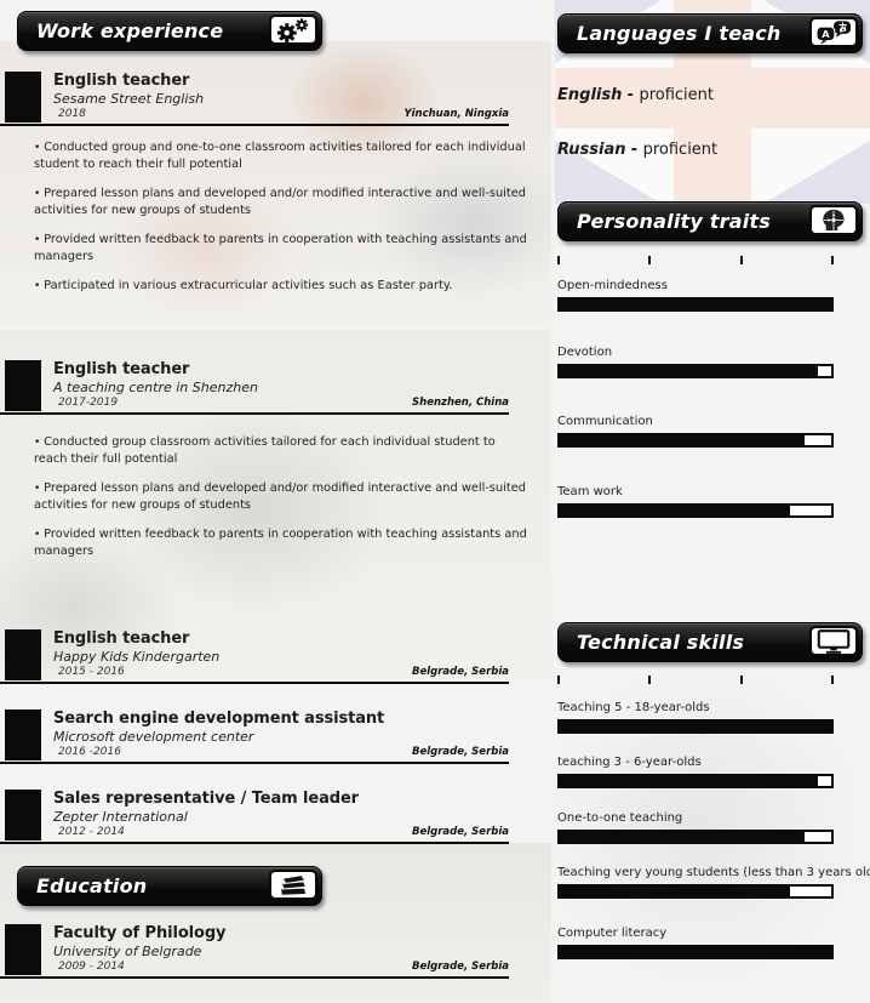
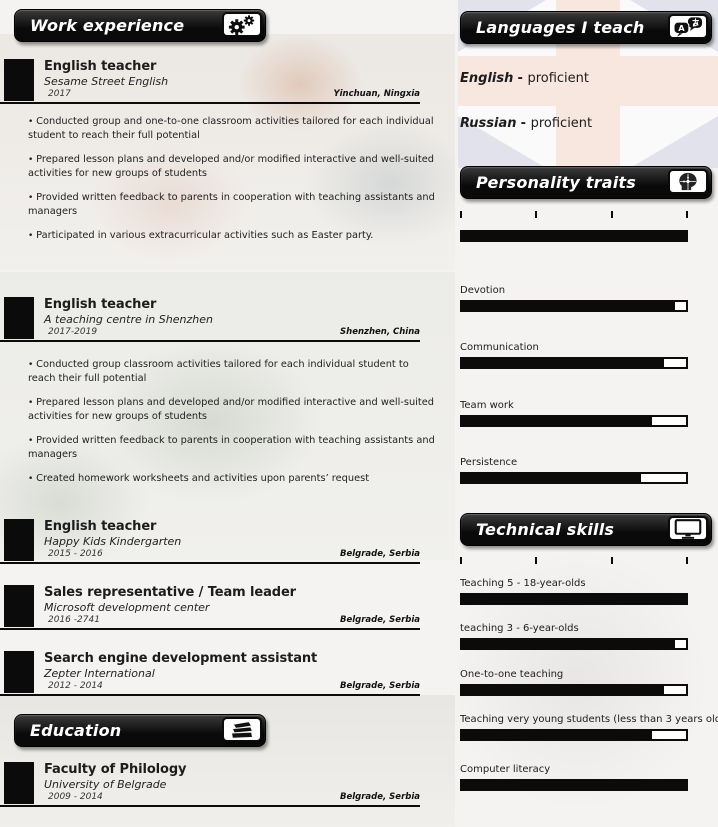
  Work experience
  English teacher
  Sesame Street English
- 2018
+ 2017
  Yinchuan, Ningxia
  Conducted group and one-to-one classroom activities tailored for each individual student to reach their full potential
  Prepared lesson plans and developed and/or modified interactive and well-suited activities for new groups of students
  Provided written feedback to parents in cooperation with teaching assistants and managers
  Participated in various extracurricular activities such as Easter party.
  English teacher
  A teaching centre in Shenzhen
  2017-2019
  Shenzhen, China
  Conducted group classroom activities tailored for each individual student to reach their full potential
  Prepared lesson plans and developed and/or modified interactive and well-suited activities for new groups of students
  Provided written feedback to parents in cooperation with teaching assistants and managers
+ Created homework worksheets and activities upon parents’ request
  English teacher
  Happy Kids Kindergarten
  2015 - 2016
  Belgrade, Serbia
- Search engine development assistant
+ Sales representative / Team leader
  Microsoft development center
- 2016 -2016
+ 2016 -2741
  Belgrade, Serbia
- Sales representative / Team leader
+ Search engine development assistant
  Zepter International
  2012 - 2014
  Belgrade, Serbia
  Education
  Faculty of Philology
  University of Belgrade
  2009 - 2014
  Belgrade, Serbia
  Languages I teach
  A
  English - proficient
  Russian - proficient
  Personality traits
- Open-mindedness
  Devotion
  Communication
  Team work
+ Persistence
  Technical skills
  Teaching 5 - 18-year-olds
  teaching 3 - 6-year-olds
  One-to-one teaching
  Teaching very young students (less than 3 years ol
  Computer literacy
